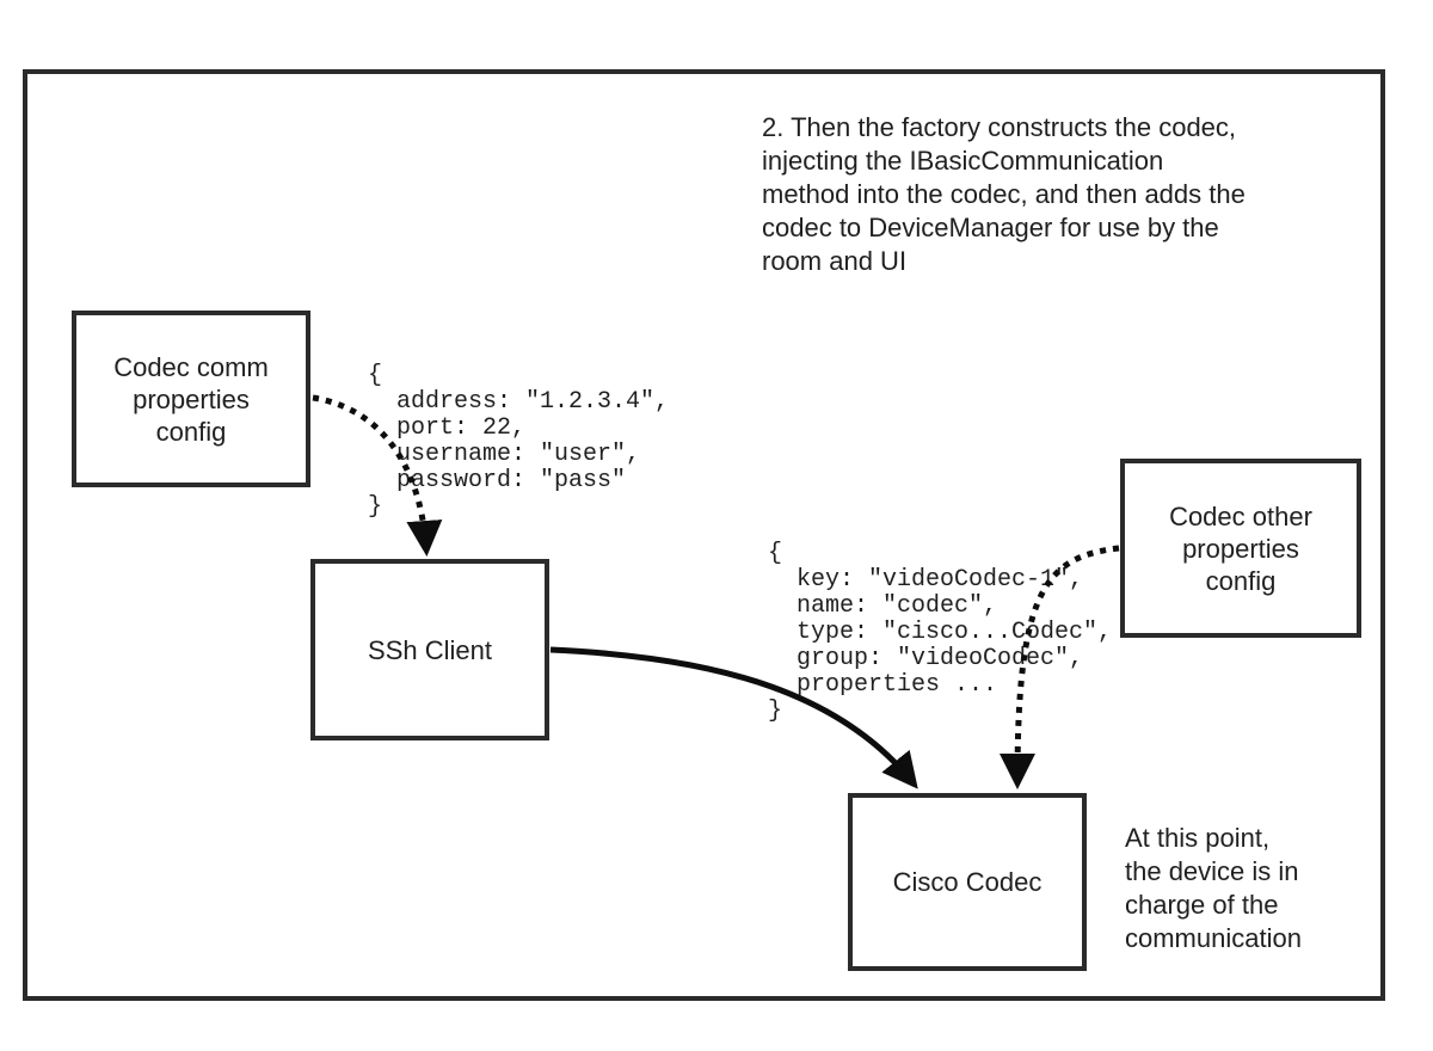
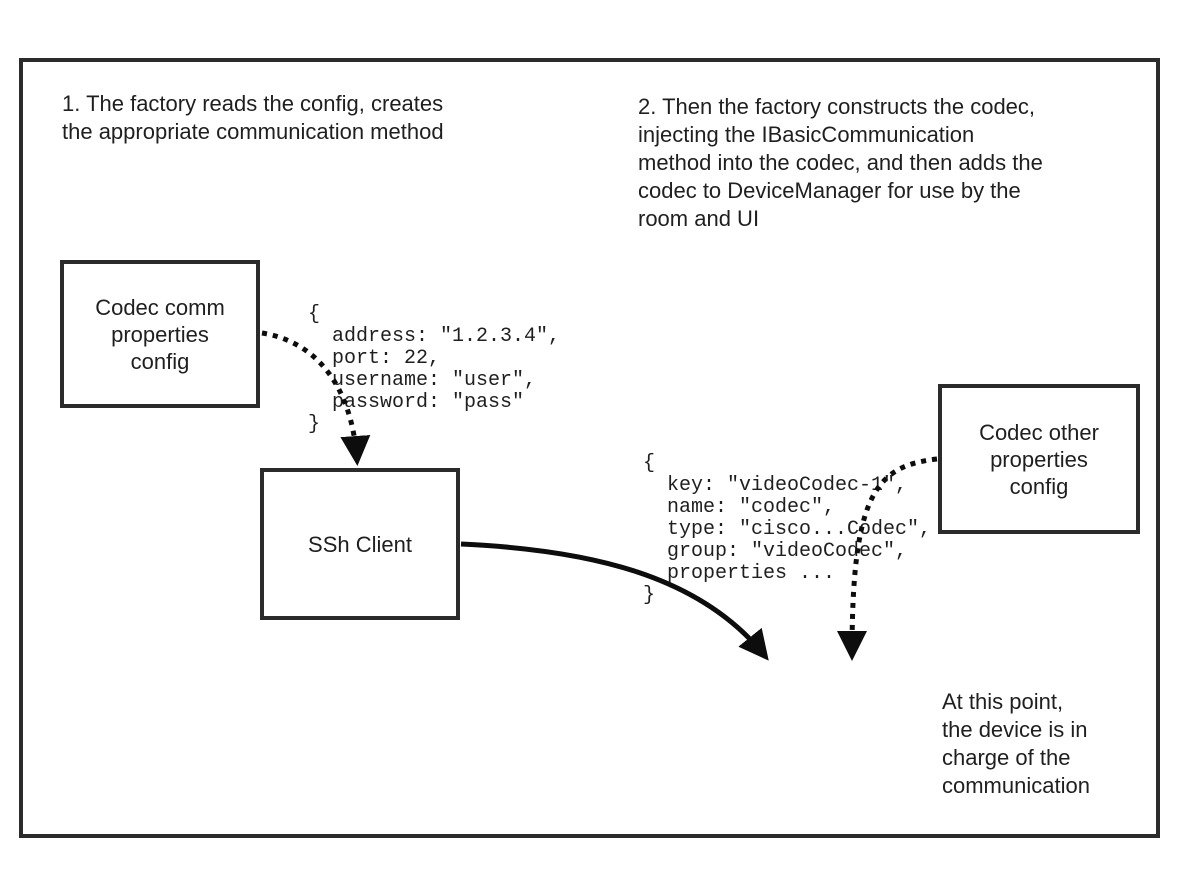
+ 1. The factory reads the config, creates
+ the appropriate communication method
  2. Then the factory constructs the codec,
  injecting the IBasicCommunication
  method into the codec, and then adds the
  codec to DeviceManager for use by the
  room and UI
  Codec comm
  properties
  config
  {
  address: "1.2.3.4",
  port: 22,
  username: "user",
  password: "pass"
  }
  SSh Client
  {
  key: "videoCodec-",
  name: "codec",
  type: "cisco...Codec",
  group: "videoCodec",
  properties ...
  }
  Codec other
  properties
  config
- Cisco Codec
  At this point,
  the device is in
  charge of the
  communication
